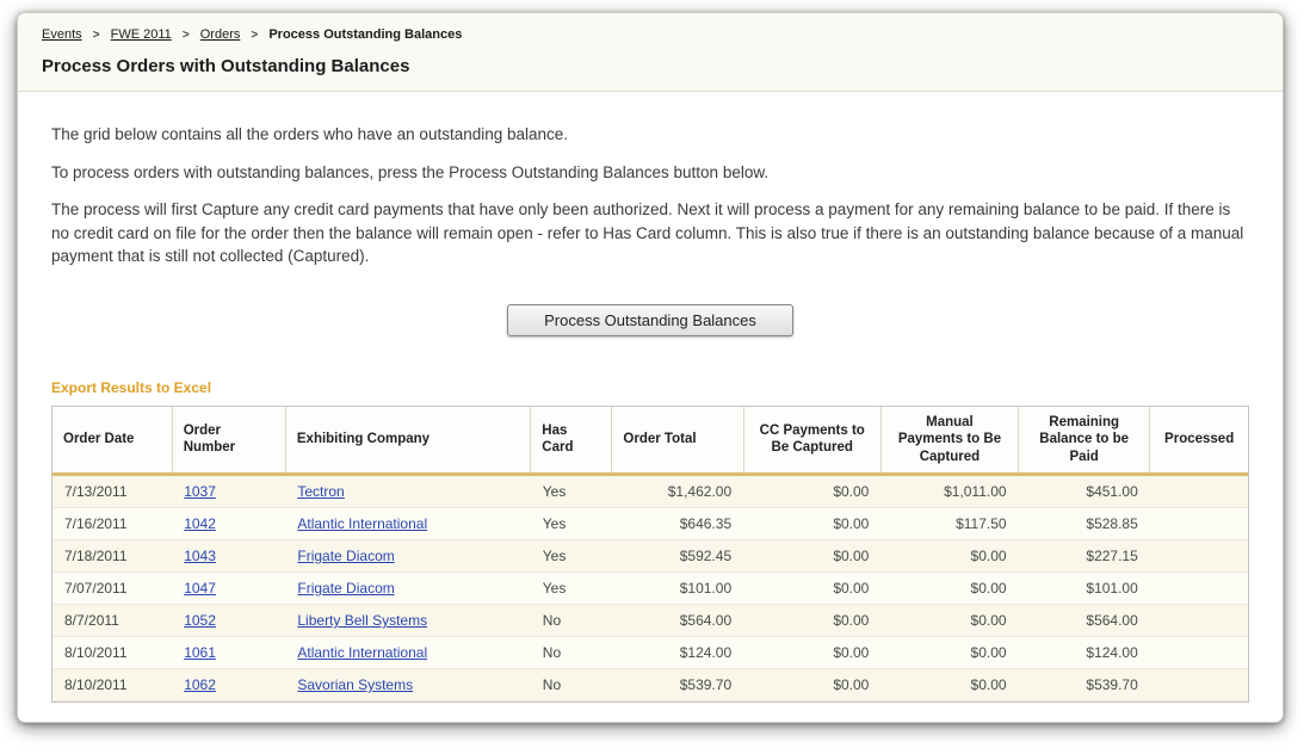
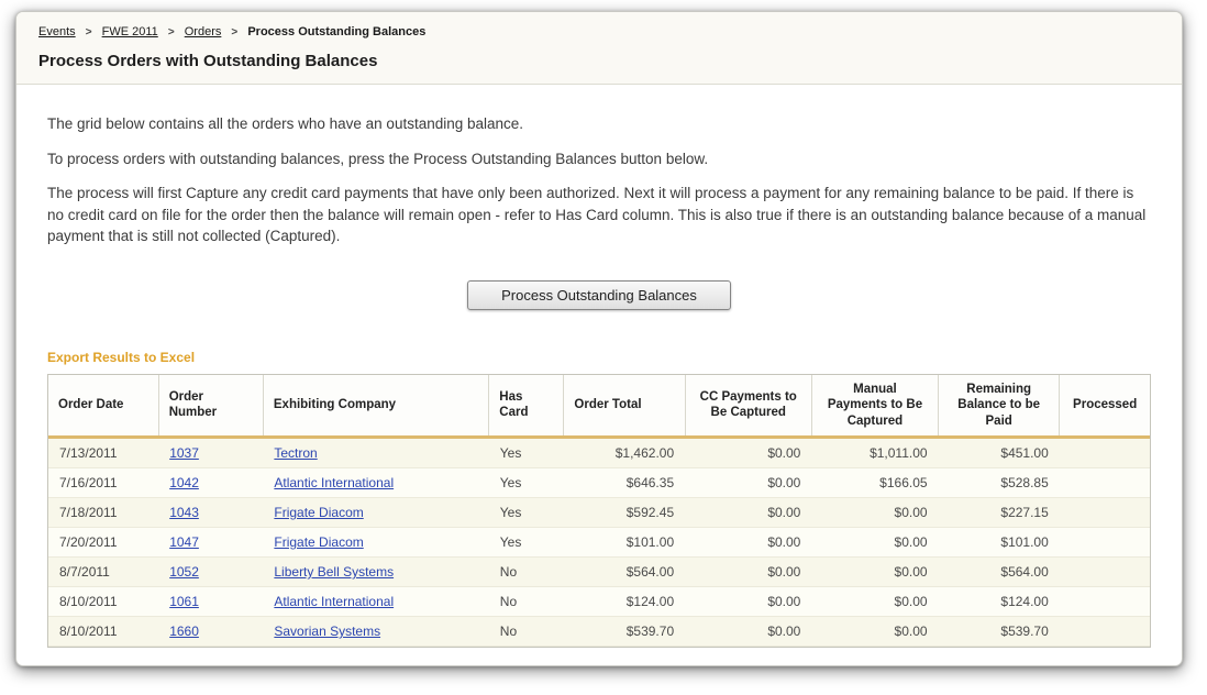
  Events > FWE 2011 > Orders > Process Outstanding Balances
  Process Orders with Outstanding Balances
  The grid below contains all the orders who have an outstanding balance.
  To process orders with outstanding balances, press the Process Outstanding Balances button below.
  The process will first Capture any credit card payments that have only been authorized. Next it will process a payment for any remaining balance to be paid. If there is no credit card on file for the order then the balance will remain open - refer to Has Card column. This is also true if there is an outstanding balance because of a manual payment that is still not collected (Captured).
  Process Outstanding Balances
  Export Results to Excel
  Order Date	Order Number	Exhibiting Company	Has Card	Order Total	CC Payments to Be Captured	Manual Payments to Be Captured	Remaining Balance to be Paid	Processed
  7/13/2011	1037	Tectron	Yes	$1,462.00	$0.00	$1,011.00	$451.00
- 7/16/2011	1042	Atlantic International	Yes	$646.35	$0.00	$117.50	$528.85
+ 7/16/2011	1042	Atlantic International	Yes	$646.35	$0.00	$166.05	$528.85
  7/18/2011	1043	Frigate Diacom	Yes	$592.45	$0.00	$0.00	$227.15
- 7/07/2011	1047	Frigate Diacom	Yes	$101.00	$0.00	$0.00	$101.00
+ 7/20/2011	1047	Frigate Diacom	Yes	$101.00	$0.00	$0.00	$101.00
  8/7/2011	1052	Liberty Bell Systems	No	$564.00	$0.00	$0.00	$564.00
  8/10/2011	1061	Atlantic International	No	$124.00	$0.00	$0.00	$124.00
- 8/10/2011	1062	Savorian Systems	No	$539.70	$0.00	$0.00	$539.70
+ 8/10/2011	1660	Savorian Systems	No	$539.70	$0.00	$0.00	$539.70
